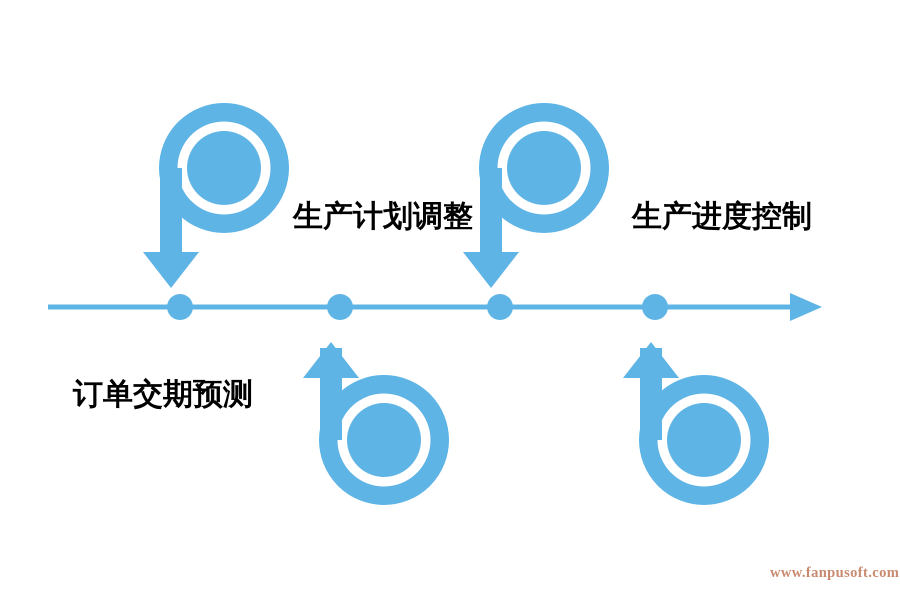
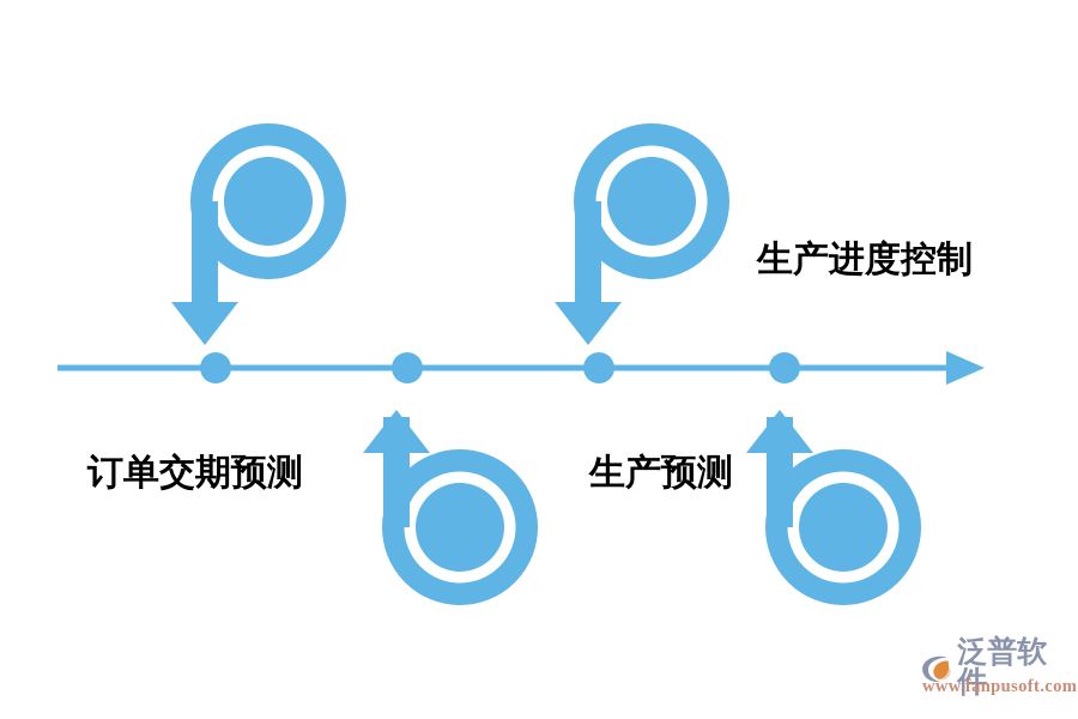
- 生产计划调整
  生产进度控制
  订单交期预测
+ 生产预测
+ 泛普软件
  www.fanpusoft.com
